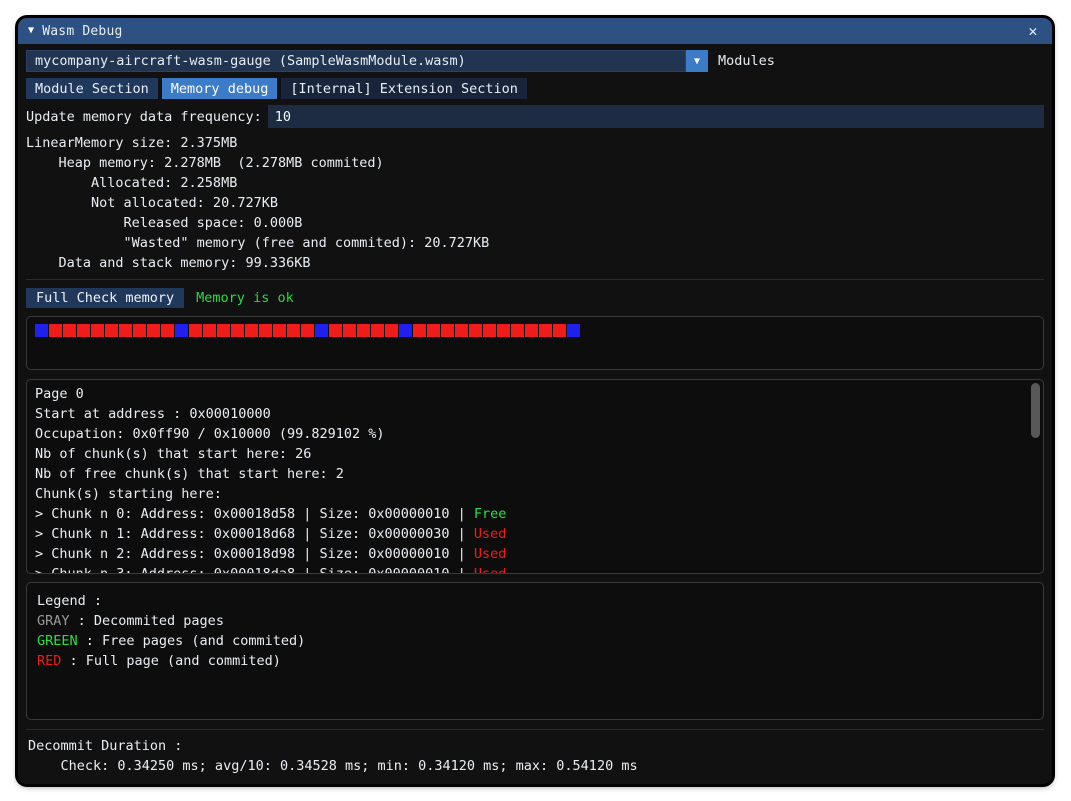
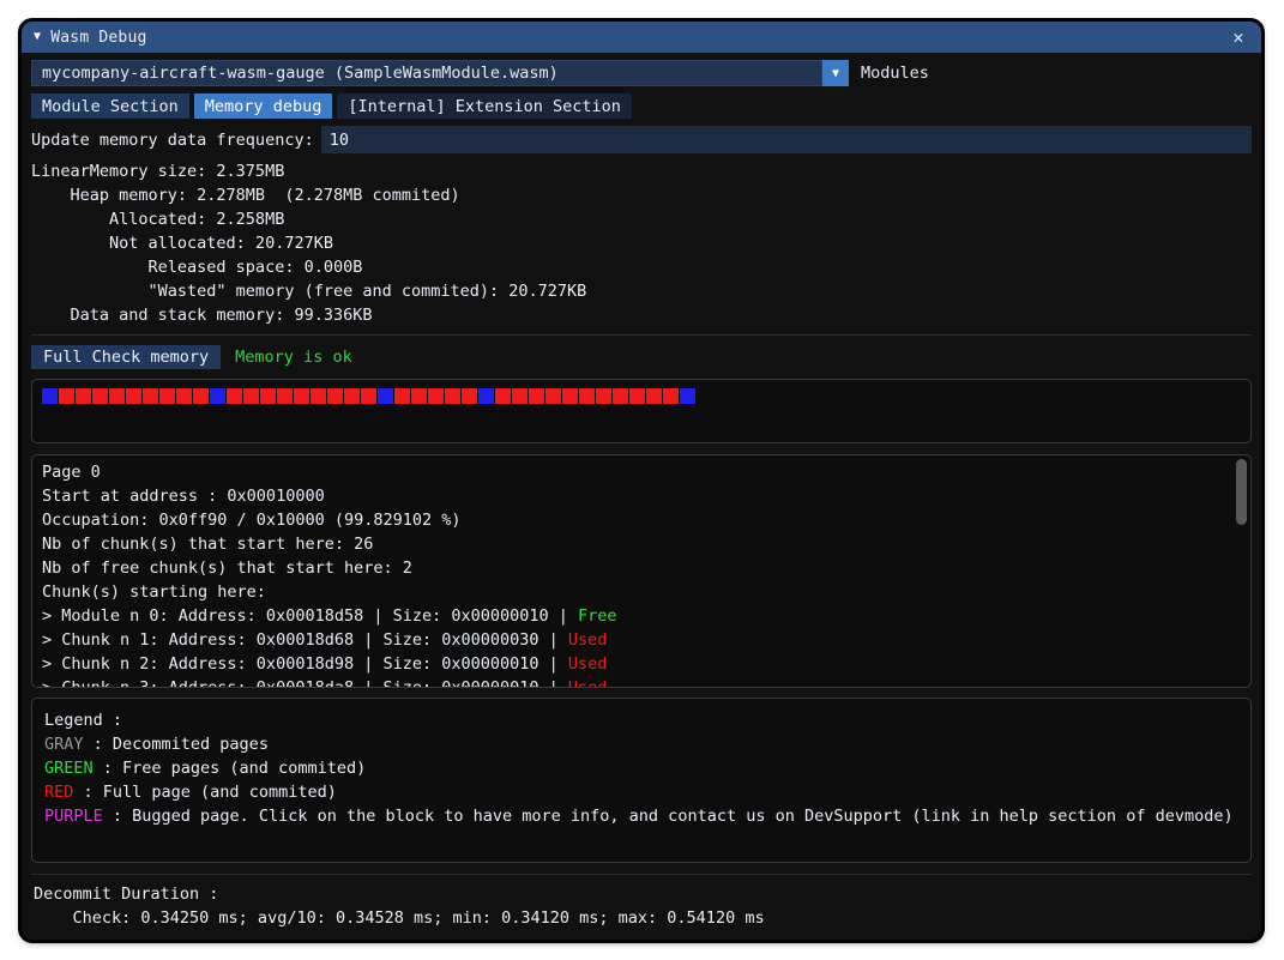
  ▼
  Wasm Debug
  ✕
  mycompany-aircraft-wasm-gauge (SampleWasmModule.wasm)
  ▼
  Modules
  Module Section
  Memory debug
  [Internal] Extension Section
  Update memory data frequency:
  10
  LinearMemory size: 2.375MB
  Heap memory: 2.278MB (2.278MB commited)
  Allocated: 2.258MB
  Not allocated: 20.727KB
  Released space: 0.000B
  "Wasted" memory (free and commited): 20.727KB
  Data and stack memory: 99.336KB
  Full Check memory
  Memory is ok
  Page 0
  Start at address : 0x00010000
  Occupation: 0x0ff90 / 0x10000 (99.829102 %)
  Nb of chunk(s) that start here: 26
  Nb of free chunk(s) that start here: 2
  Chunk(s) starting here:
- > Chunk n 0: Address: 0x00018d58 | Size: 0x00000010 | Free
+ > Module n 0: Address: 0x00018d58 | Size: 0x00000010 | Free
  > Chunk n 1: Address: 0x00018d68 | Size: 0x00000030 | Used
  > Chunk n 2: Address: 0x00018d98 | Size: 0x00000010 | Used
  Legend :
  GRAY : Decommited pages
  GREEN : Free pages (and commited)
  RED : Full page (and commited)
+ PURPLE : Bugged page. Click on the block to have more info, and contact us on DevSupport (link in help section of devmode)
  Decommit Duration :
  Check: 0.34250 ms; avg/10: 0.34528 ms; min: 0.34120 ms; max: 0.54120 ms
